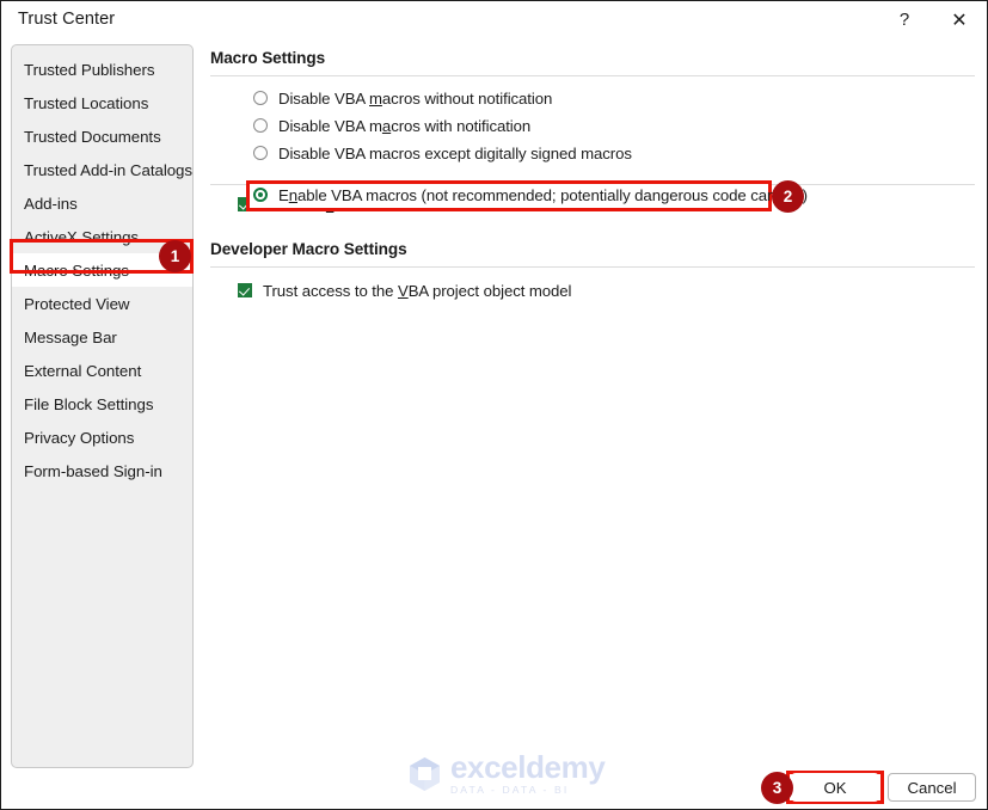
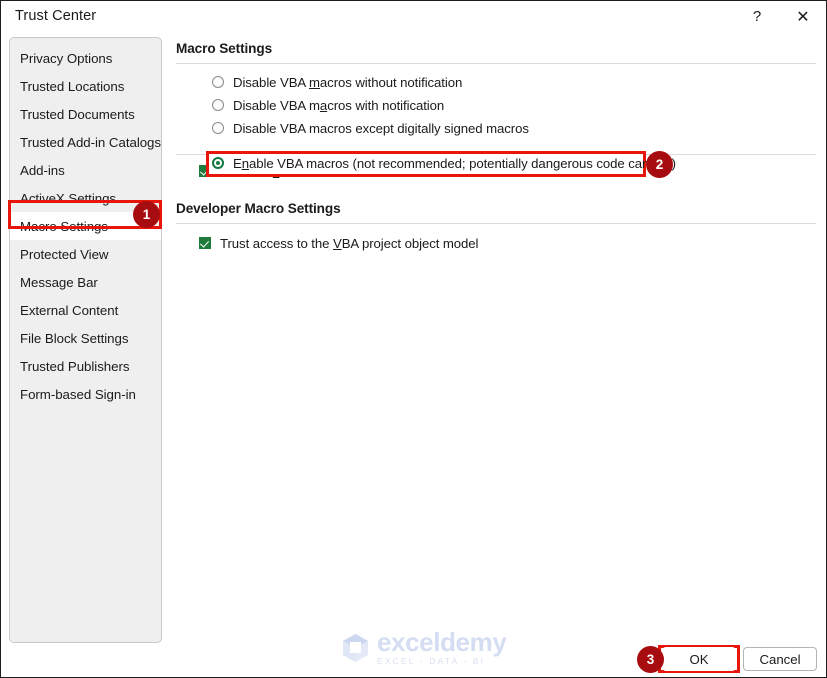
  Trust Center
  ?
  ✕
- Trusted Publishers
+ Privacy Options
  Trusted Locations
  Trusted Documents
  Trusted Add-in Catalogs
  Add-ins
  ActiveX Settings
  Macro Settings
  Protected View
  Message Bar
  External Content
  File Block Settings
- Privacy Options
+ Trusted Publishers
  Form-based Sign-in
  Macro Settings
  Disable VBA macros without notification
  Disable VBA macros with notification
  Disable VBA macros except digitally signed macros
  Developer Macro Settings
  Trust access to the VBA project object model
  Enable VBA macros (not recommended; potentially dangerous code ca)
  1
  2
  3
  OK
  Cancel
  exceldemy
- DATA - DATA - BI
+ EXCEL - DATA - BI
